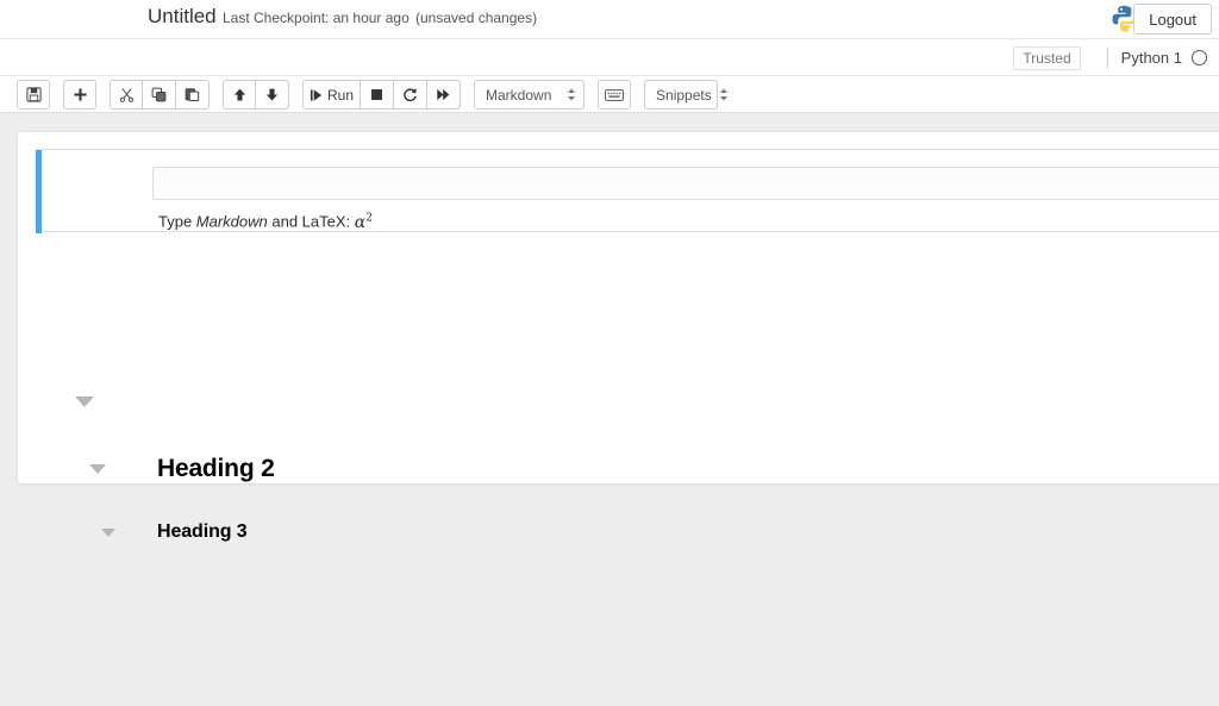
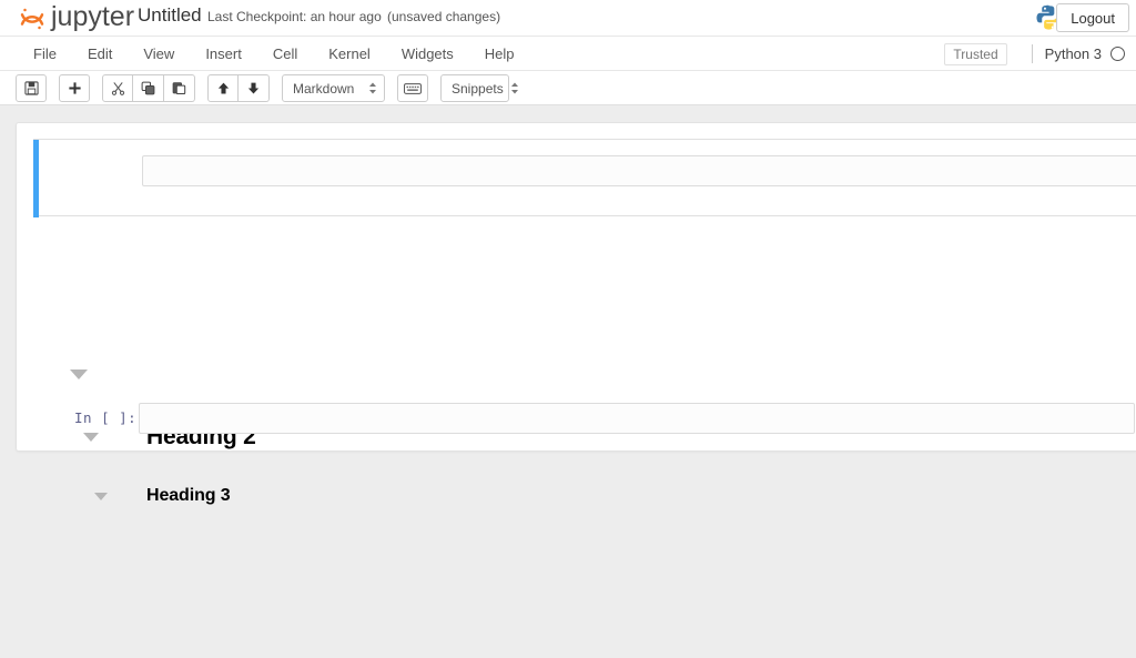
+ jupyter
  Untitled
  Last Checkpoint: an hour ago
  (unsaved changes)
  Logout
+ File
+ Edit
+ View
+ Insert
+ Cell
+ Kernel
+ Widgets
+ Help
  Trusted
- Python 1
+ Python 3
- Run
  Markdown
  Snippets
- Type Markdown and LaTeX: α2
  Heading 2
  Heading 3
+ In [ ]:
